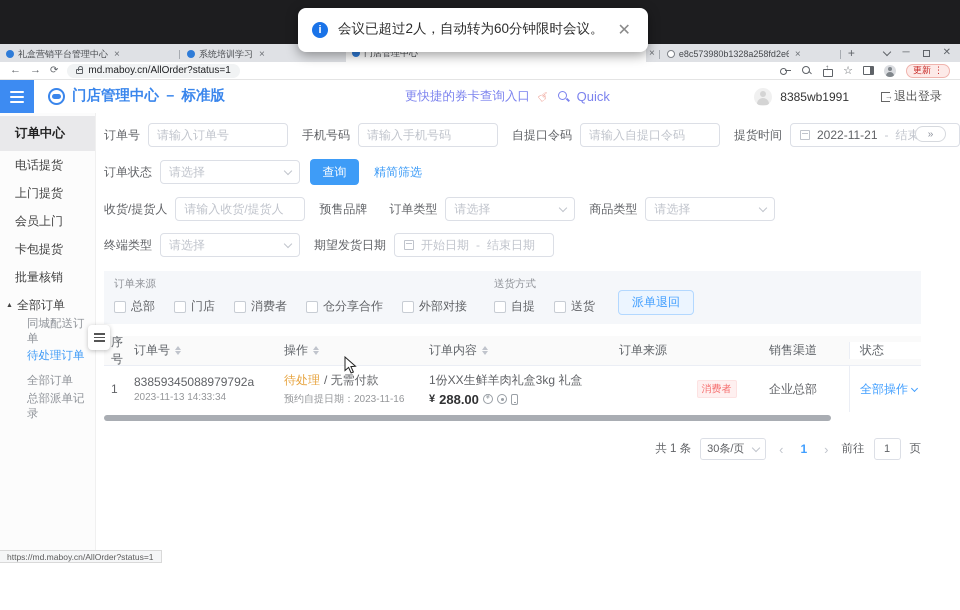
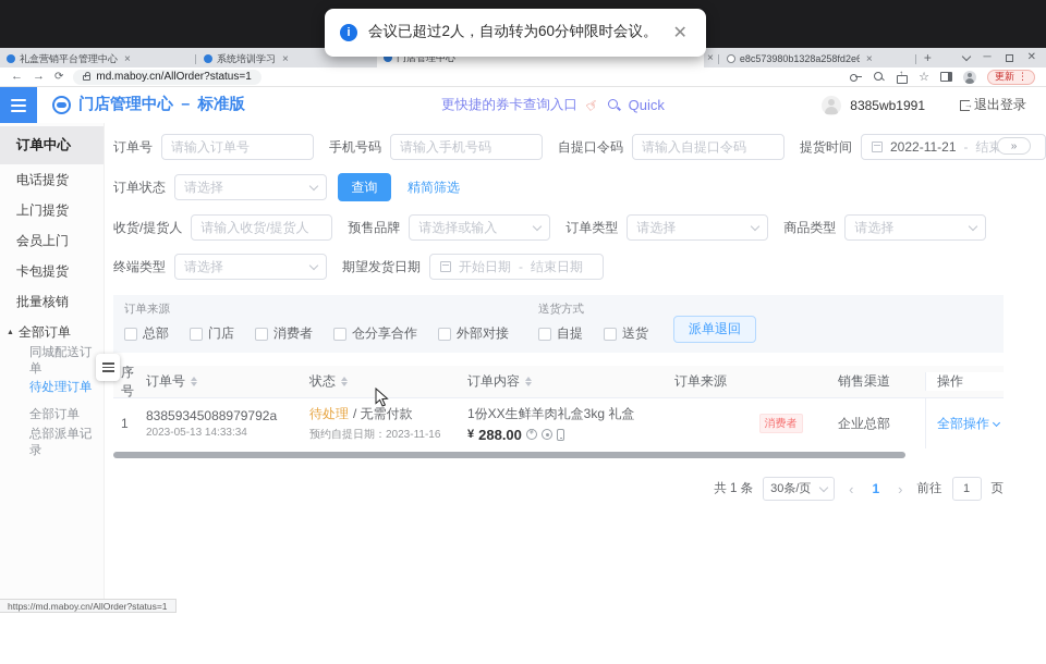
  i
  会议已超过2人，自动转为60分钟限时会议。
  ✕
  礼盒营销平台管理中心
  ×
  系统培训学习
  ×
  门店管理中心
  ×
  e8c573980b1328a258fd2e6
  ×
  +
  ─
  ✕
  ←
  →
  ⟳
  md.maboy.cn/AllOrder?status=1
  ☆
  更新
  ⋮
  门店管理中心 － 标准版
  更快捷的券卡查询入口
  Quick
  8385wb1991
  退出登录
  订单中心
  电话提货
  上门提货
  会员上门
  卡包提货
  批量核销
  全部订单
  同城配送订单
  待处理订单
  全部订单
  总部派单记录
  »
  订单号
  请输入订单号
  手机号码
  请输入手机号码
  自提口令码
  请输入自提口令码
  提货时间
  2022-11-21
  -
  订单状态
  请选择
  查询
  精简筛选
  收货/提货人
  请输入收货/提货人
  预售品牌
+ 请选择或输入
  订单类型
  请选择
  商品类型
  请选择
  终端类型
  请选择
  期望发货日期
  开始日期
  -
  结束日期
  订单来源
  总部
  门店
  消费者
  仓分享合作
  外部对接
  送货方式
  自提
  送货
  派单退回
  序号
  订单号
- 操作
+ 状态
  订单内容
  订单来源
  销售渠道
- 状态
+ 操作
  1
  83859345088979792a
- 2023-11-13 14:33:34
+ 2023-05-13 14:33:34
  待处理
  / 无需付款
  预约自提日期：2023-11-16
  1份XX生鲜羊肉礼盒3kg 礼盒
  ¥
  288.00
  消费者
  企业总部
  全部操作
  共 1 条
  30条/页
  ‹
  1
  ›
  前往
  1
  页
  https://md.maboy.cn/AllOrder?status=1
